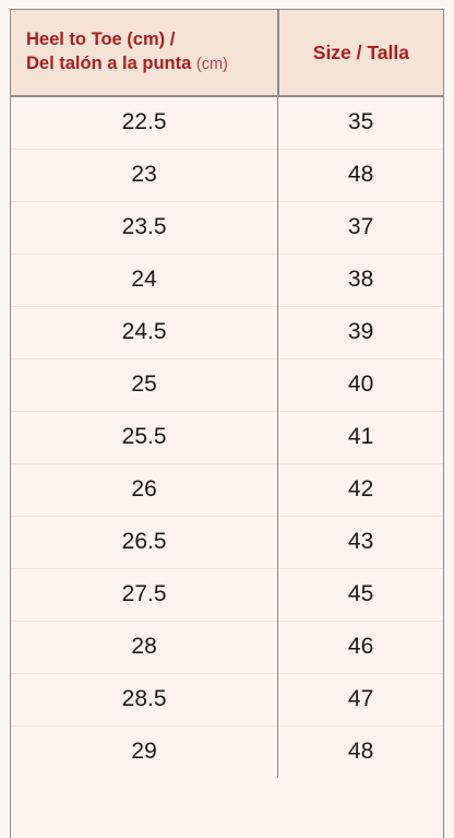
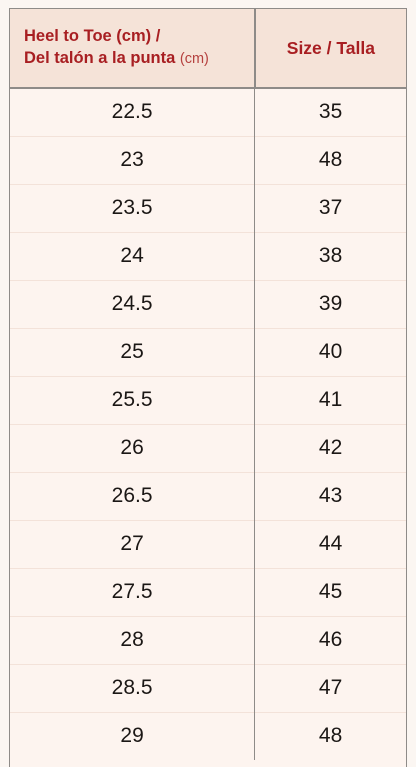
  Heel to Toe (cm) / Del talón a la punta (cm)	Size / Talla
  22.5	35
  23	48
  23.5	37
  24	38
  24.5	39
  25	40
  25.5	41
  26	42
  26.5	43
+ 27	44
  27.5	45
  28	46
  28.5	47
  29	48
